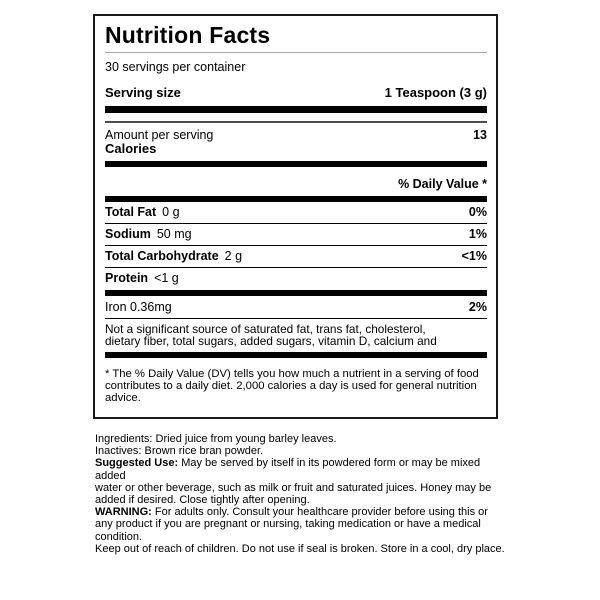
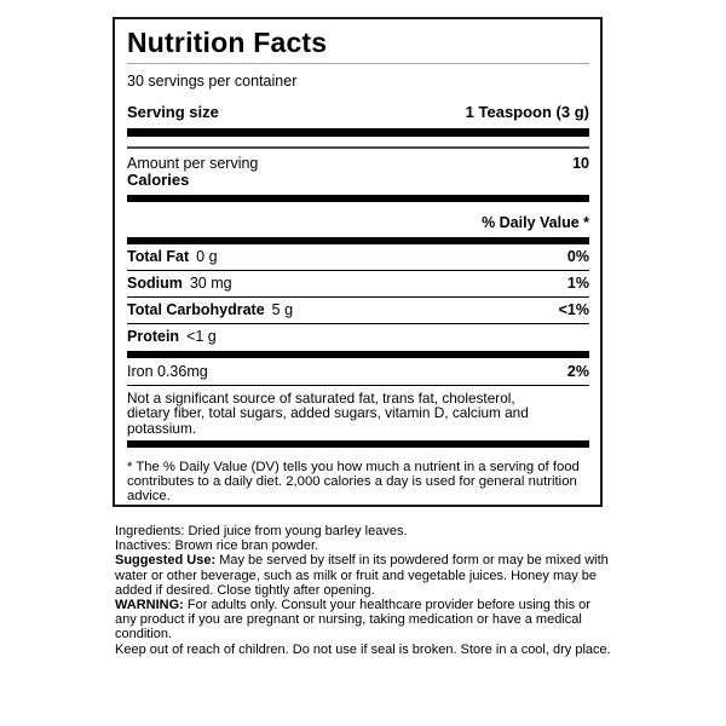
  Nutrition Facts
  30 servings per container
  Serving size
  1 Teaspoon (3 g)
  Amount per serving
- 13
+ 10
  Calories
  % Daily Value *
  Total Fat 0 g
  0%
- Sodium 50 mg
+ Sodium 30 mg
  1%
- Total Carbohydrate 2 g
+ Total Carbohydrate 5 g
  <1%
  Protein <1 g
  Iron 0.36mg
  2%
  Not a significant source of saturated fat, trans fat, cholesterol,
  dietary fiber, total sugars, added sugars, vitamin D, calcium and
+ potassium.
  * The % Daily Value (DV) tells you how much a nutrient in a serving of food
  contributes to a daily diet. 2,000 calories a day is used for general nutrition
  advice.
  Ingredients: Dried juice from young barley leaves.
  Inactives: Brown rice bran powder.
- Suggested Use: May be served by itself in its powdered form or may be mixed added
+ Suggested Use: May be served by itself in its powdered form or may be mixed with
- water or other beverage, such as milk or fruit and saturated juices. Honey may be
+ water or other beverage, such as milk or fruit and vegetable juices. Honey may be
  added if desired. Close tightly after opening.
  WARNING: For adults only. Consult your healthcare provider before using this or
  any product if you are pregnant or nursing, taking medication or have a medical
  condition.
  Keep out of reach of children. Do not use if seal is broken. Store in a cool, dry place.
